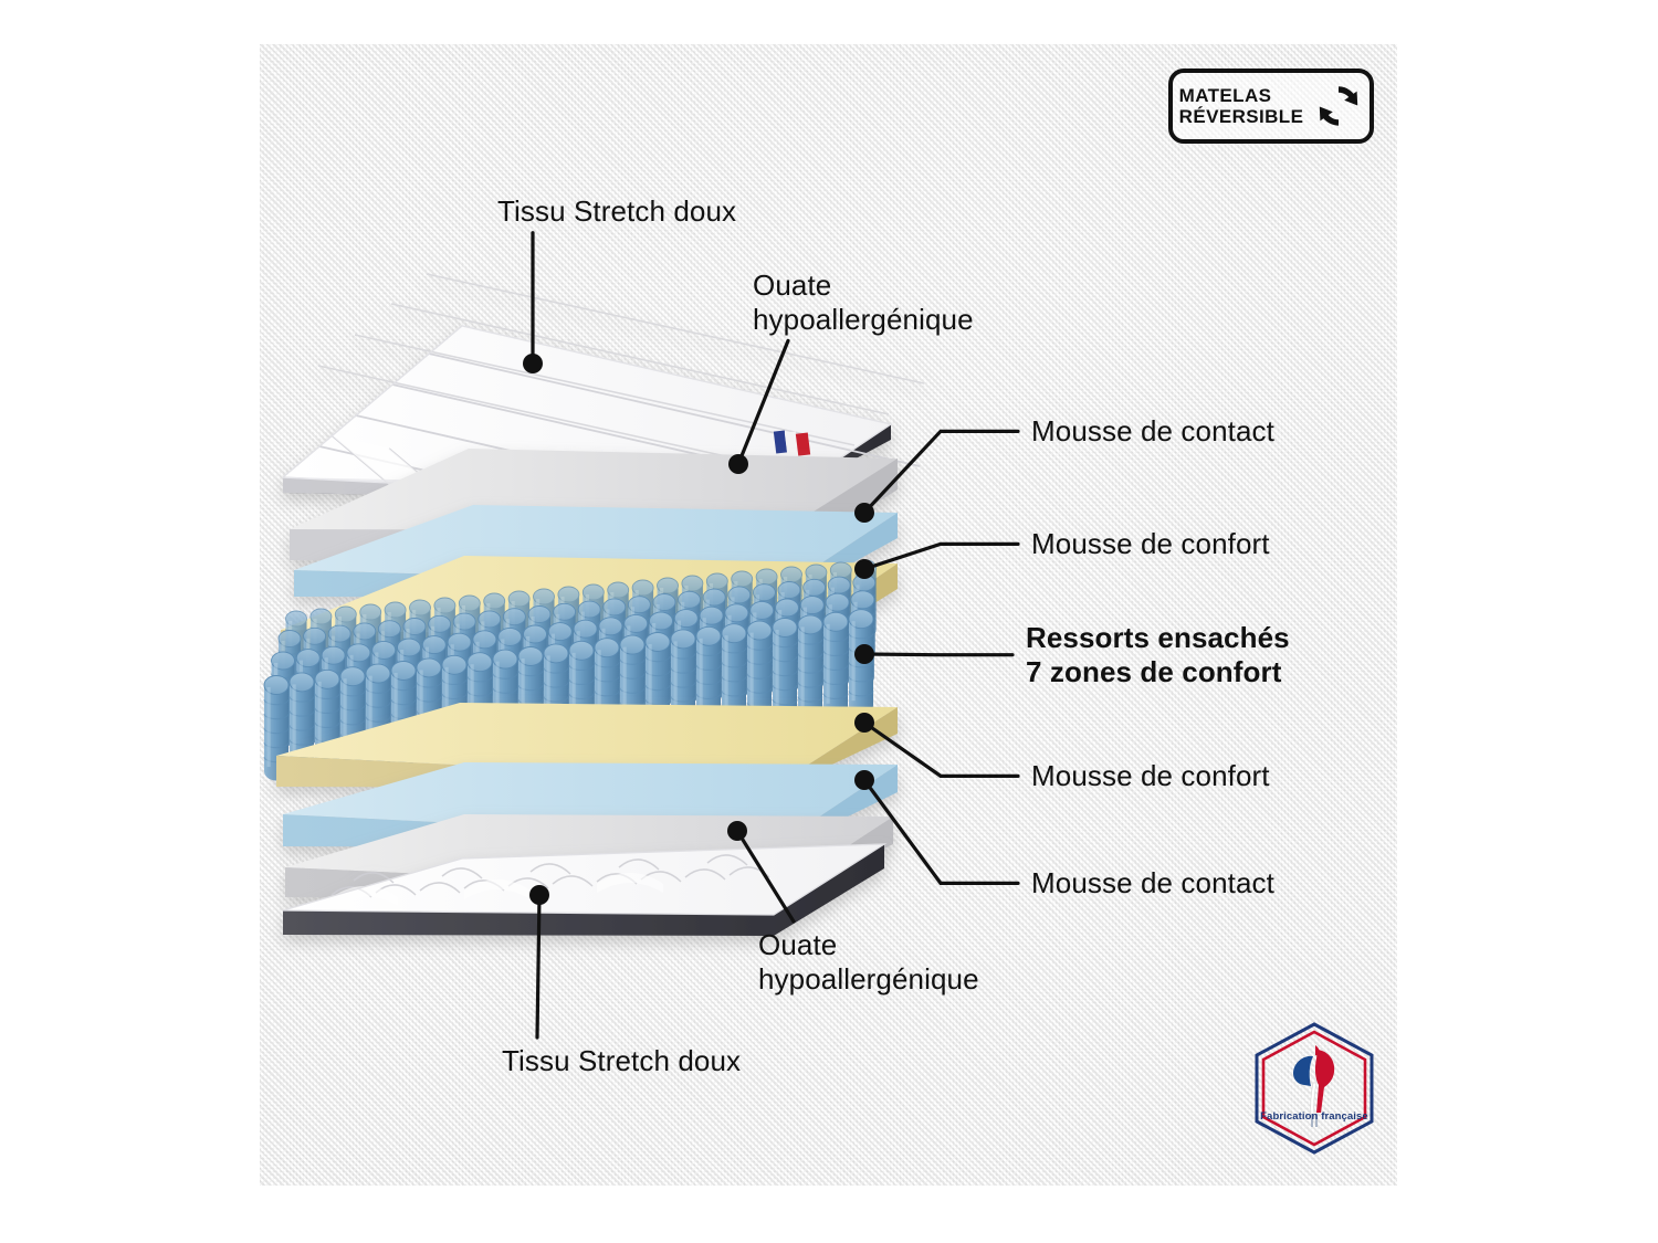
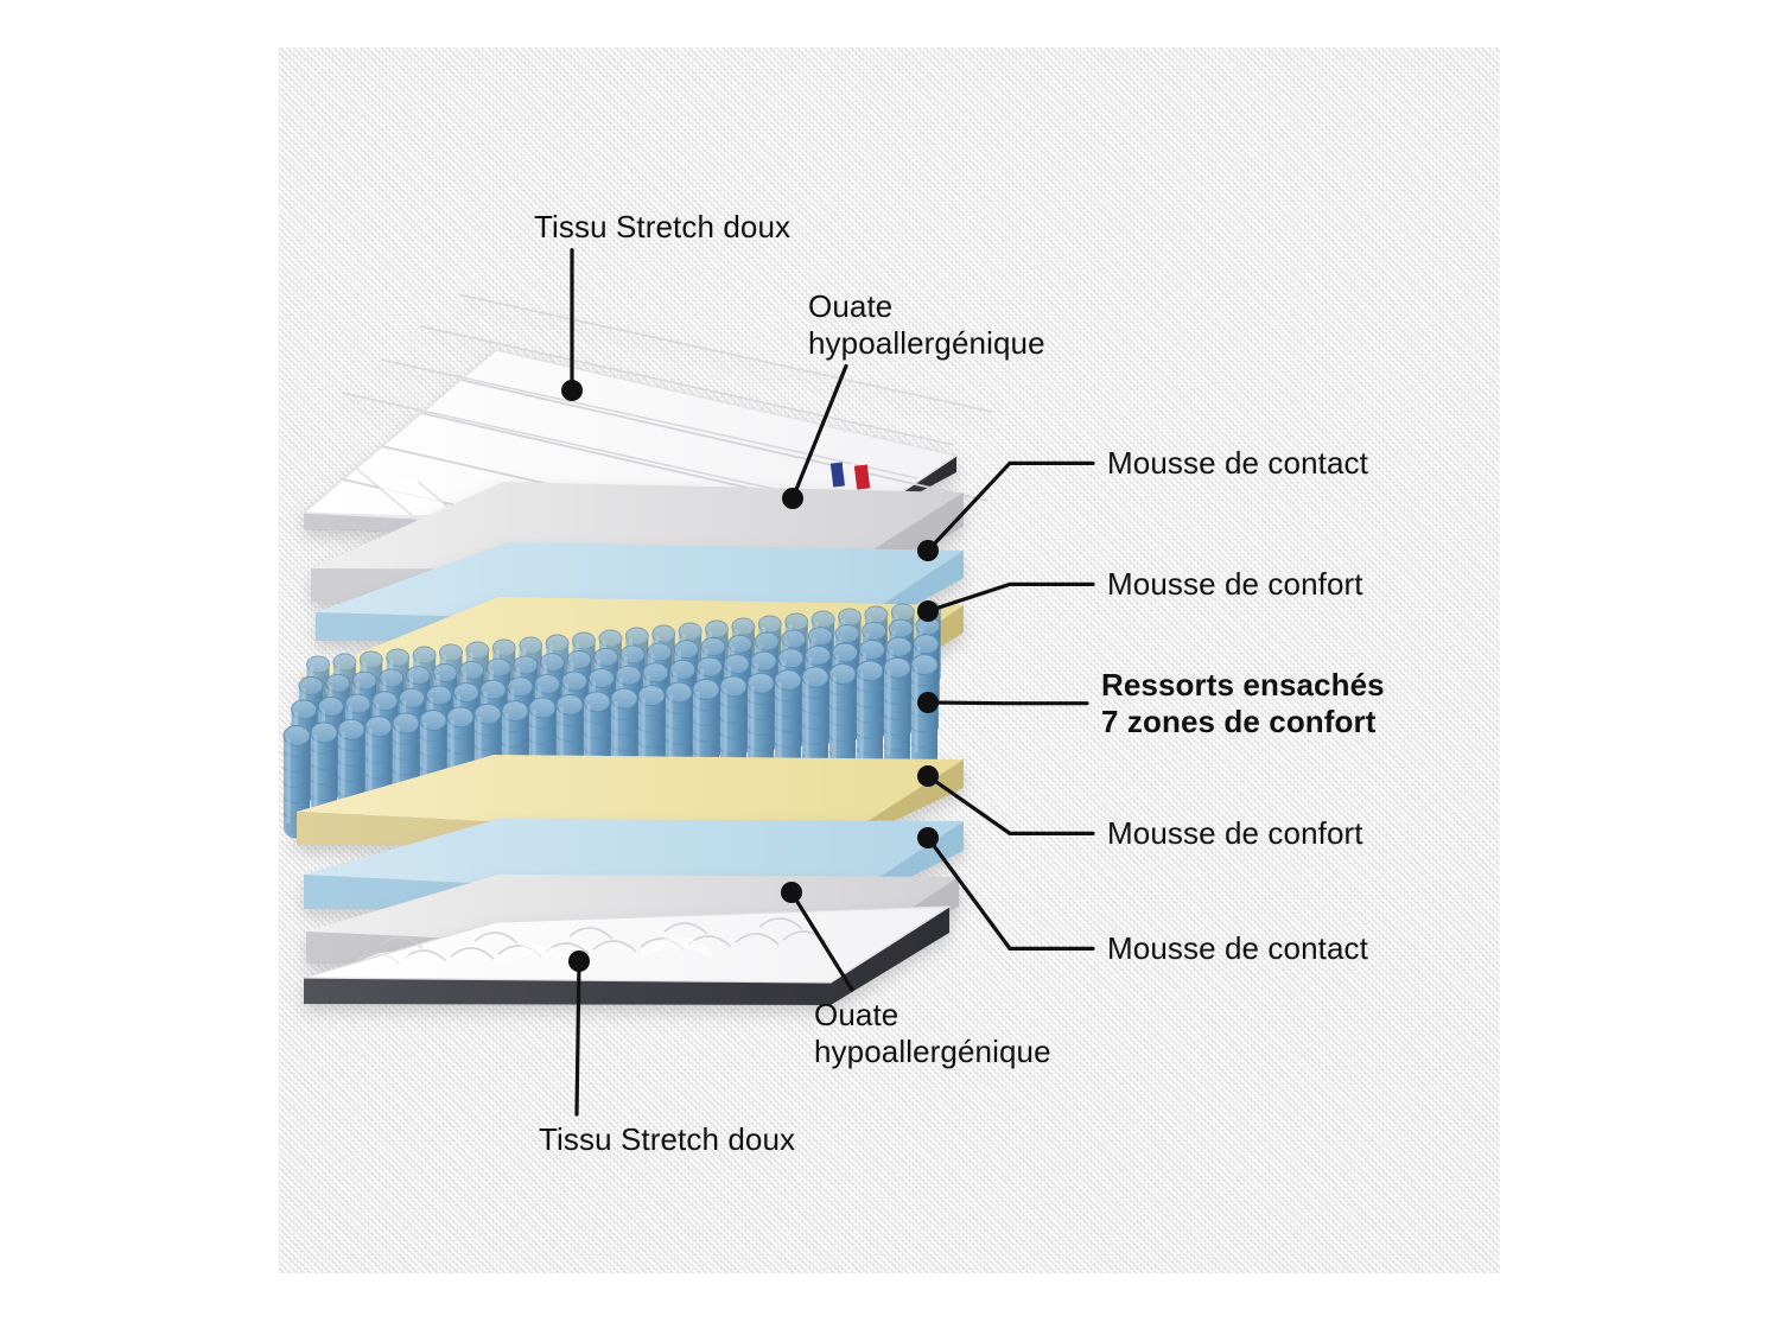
- MATELAS
- RÉVERSIBLE
- Fabrication française
  Tissu Stretch doux
  Ouate
  hypoallergénique
  Mousse de contact
  Mousse de confort
  Ressorts ensachés
  7 zones de confort
  Mousse de confort
  Mousse de contact
  Ouate
  hypoallergénique
  Tissu Stretch doux
